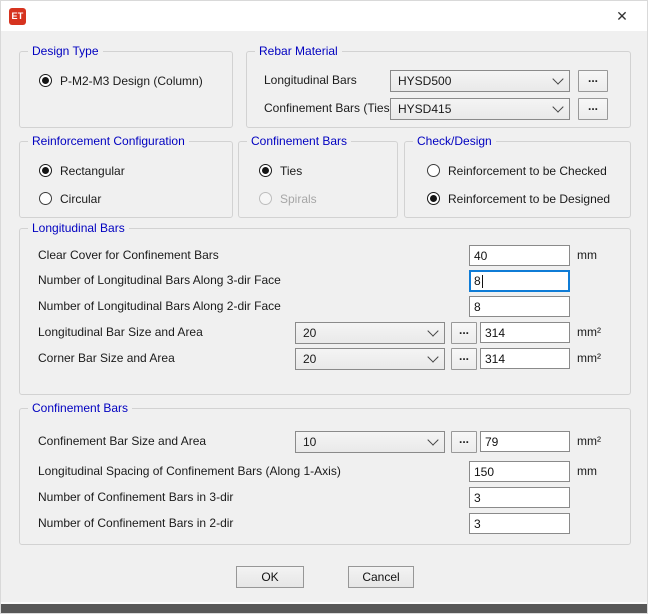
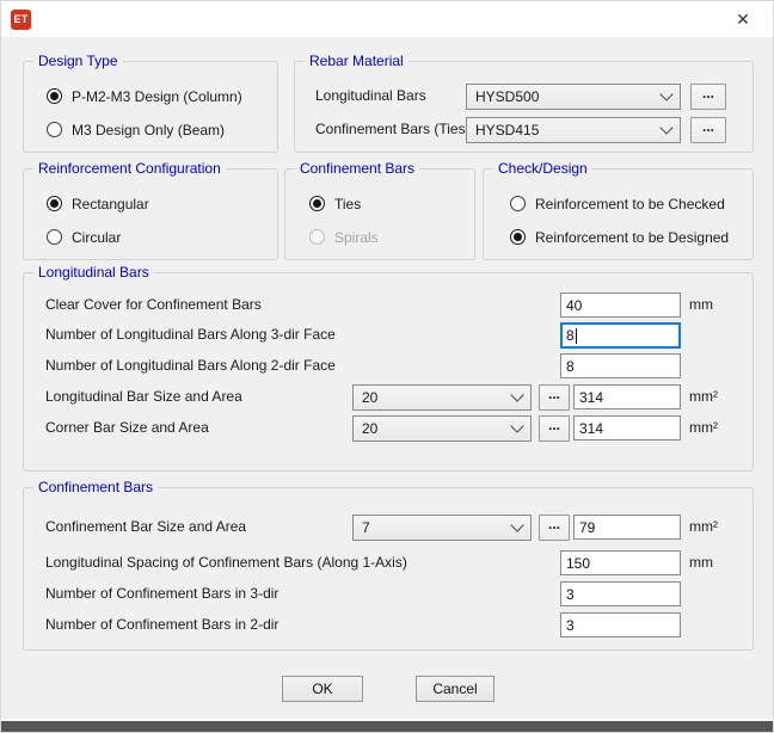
  ET
  ✕
  Design Type
  P-M2-M3 Design (Column)
+ M3 Design Only (Beam)
  Rebar Material
  Longitudinal Bars
  HYSD500
  ...
  Confinement Bars (Ties
  HYSD415
  ...
  Reinforcement Configuration
  Rectangular
  Circular
  Confinement Bars
  Ties
  Spirals
  Check/Design
  Reinforcement to be Checked
  Reinforcement to be Designed
  Longitudinal Bars
  Clear Cover for Confinement Bars
  40
  mm
  Number of Longitudinal Bars Along 3-dir Face
  8
  Number of Longitudinal Bars Along 2-dir Face
  8
  Longitudinal Bar Size and Area
  20
  ...
  314
  mm²
  Corner Bar Size and Area
  20
  ...
  314
  mm²
  Confinement Bars
  Confinement Bar Size and Area
- 10
+ 7
  ...
  79
  mm²
  Longitudinal Spacing of Confinement Bars (Along 1-Axis)
  150
  mm
  Number of Confinement Bars in 3-dir
  3
  Number of Confinement Bars in 2-dir
  3
  OK
  Cancel
